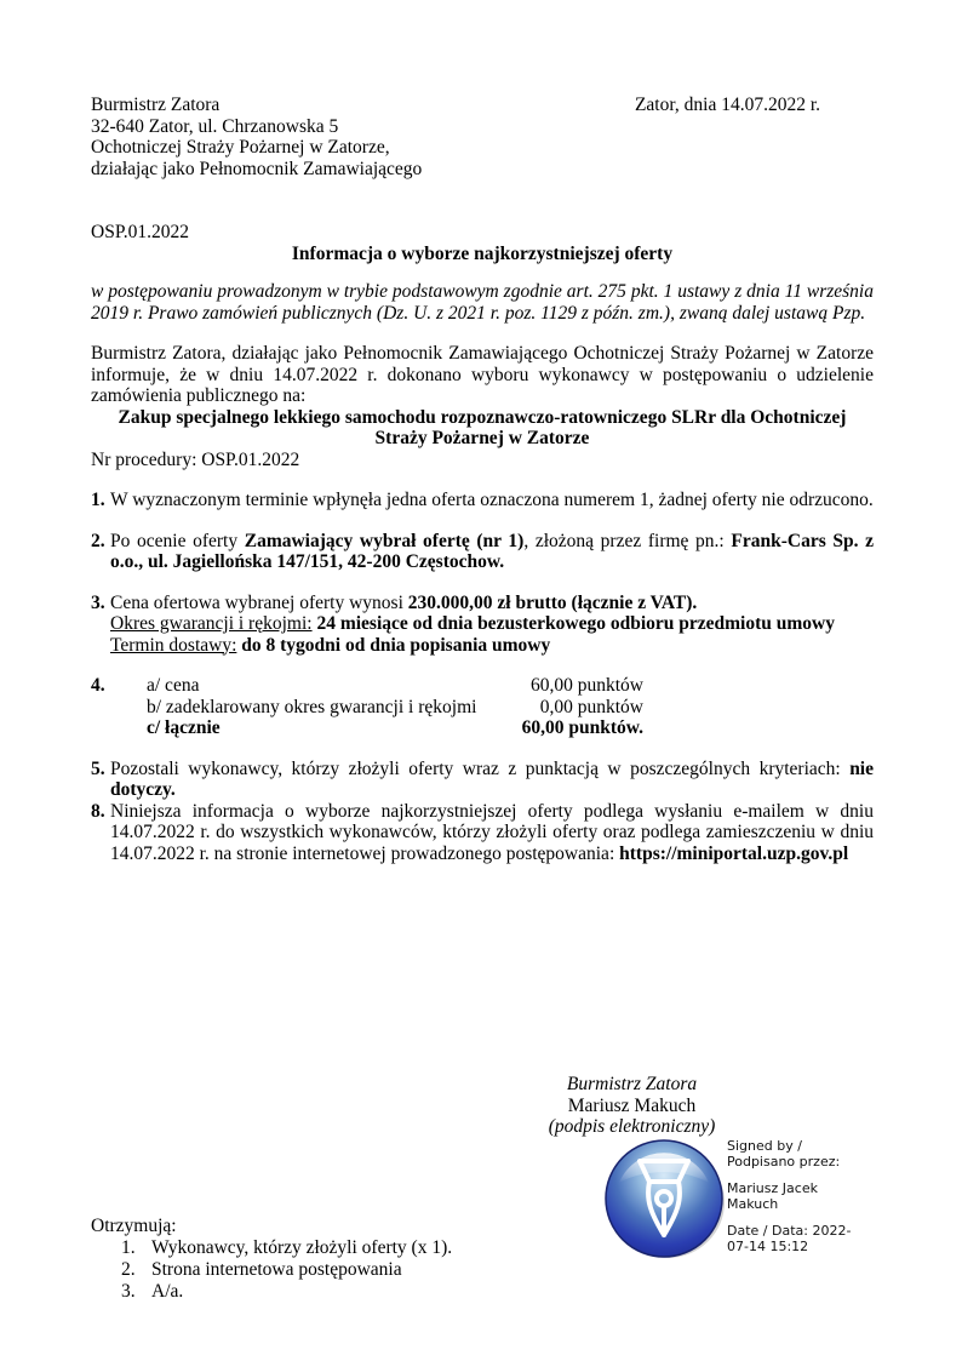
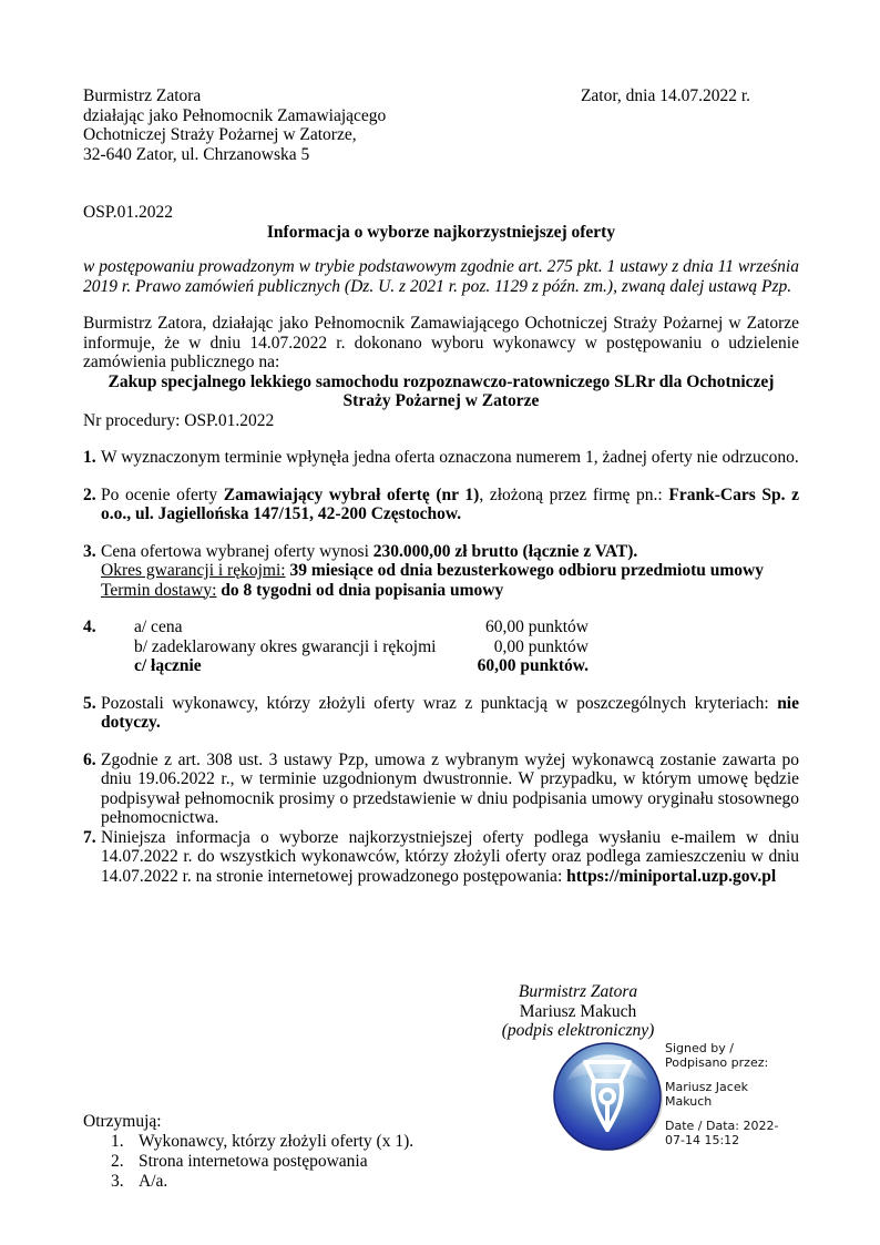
  Burmistrz Zatora
- 32-640 Zator, ul. Chrzanowska 5
+ działając jako Pełnomocnik Zamawiającego
  Ochotniczej Straży Pożarnej w Zatorze,
- działając jako Pełnomocnik Zamawiającego
+ 32-640 Zator, ul. Chrzanowska 5
  Zator, dnia 14.07.2022 r.
  OSP.01.2022
  Informacja o wyborze najkorzystniejszej oferty
  w postępowaniu prowadzonym w trybie podstawowym zgodnie art. 275 pkt. 1 ustawy z dnia 11 września 2019 r. Prawo zamówień publicznych (Dz. U. z 2021 r. poz. 1129 z późn. zm.), zwaną dalej ustawą Pzp.
  Burmistrz Zatora, działając jako Pełnomocnik Zamawiającego Ochotniczej Straży Pożarnej w Zatorze informuje, że w dniu 14.07.2022 r. dokonano wyboru wykonawcy w postępowaniu o udzielenie zamówienia publicznego na:
  Zakup specjalnego lekkiego samochodu rozpoznawczo-ratowniczego SLRr dla Ochotniczej Straży Pożarnej w Zatorze
  Nr procedury: OSP.01.2022
  1.
  W wyznaczonym terminie wpłynęła jedna oferta oznaczona numerem 1, żadnej oferty nie odrzucono.
  2.
  Po ocenie oferty Zamawiający wybrał ofertę (nr 1), złożoną przez firmę pn.: Frank-Cars Sp. z o.o., ul. Jagiellońska 147/151, 42-200 Częstochow.
  3.
  Cena ofertowa wybranej oferty wynosi 230.000,00 zł brutto (łącznie z VAT).
- Okres gwarancji i rękojmi: 24 miesiące od dnia bezusterkowego odbioru przedmiotu umowy
+ Okres gwarancji i rękojmi: 39 miesiące od dnia bezusterkowego odbioru przedmiotu umowy
  Termin dostawy: do 8 tygodni od dnia popisania umowy
  4.
  a/ cena
  60,00 punktów
  b/ zadeklarowany okres gwarancji i rękojmi
  0,00 punktów
  c/ łącznie
  60,00 punktów.
  5.
  Pozostali wykonawcy, którzy złożyli oferty wraz z punktacją w poszczególnych kryteriach: nie dotyczy.
+ 6.
+ Zgodnie z art. 308 ust. 3 ustawy Pzp, umowa z wybranym wyżej wykonawcą zostanie zawarta po dniu 19.06.2022 r., w terminie uzgodnionym dwustronnie. W przypadku, w którym umowę będzie podpisywał pełnomocnik prosimy o przedstawienie w dniu podpisania umowy oryginału stosownego pełnomocnictwa.
- 8.
+ 7.
  Niniejsza informacja o wyborze najkorzystniejszej oferty podlega wysłaniu e-mailem w dniu 14.07.2022 r. do wszystkich wykonawców, którzy złożyli oferty oraz podlega zamieszczeniu w dniu 14.07.2022 r. na stronie internetowej prowadzonego postępowania: https://miniportal.uzp.gov.pl
  Burmistrz Zatora
  Mariusz Makuch
  (podpis elektroniczny)
  Signed by / Podpisano przez:
  Mariusz Jacek Makuch
  Date / Data: 2022-07-14 15:12
  Otrzymują:
  1.
  Wykonawcy, którzy złożyli oferty (x 1).
  2.
  Strona internetowa postępowania
  3.
  A/a.
